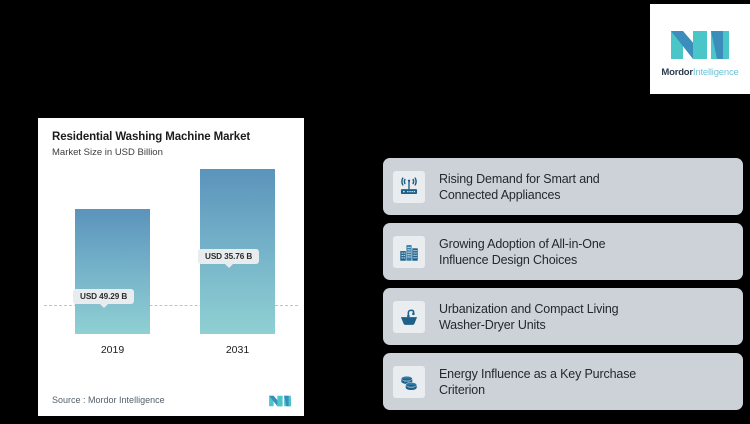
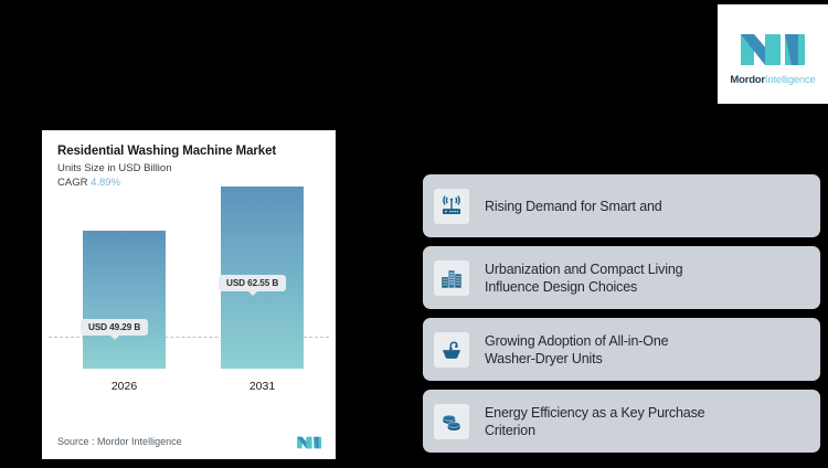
  MordorIntelligence
  Residential Washing Machine Market
- Market Size in USD Billion
+ Units Size in USD Billion
+ CAGR 4.89%
  USD 49.29 B
- USD 35.76 B
+ USD 62.55 B
- 2019
+ 2026
  2031
  Source : Mordor Intelligence
  Rising Demand for Smart and
- Connected Appliances
- Growing Adoption of All-in-One
+ Urbanization and Compact Living
  Influence Design Choices
- Urbanization and Compact Living
+ Growing Adoption of All-in-One
  Washer-Dryer Units
- Energy Influence as a Key Purchase
+ Energy Efficiency as a Key Purchase
  Criterion
